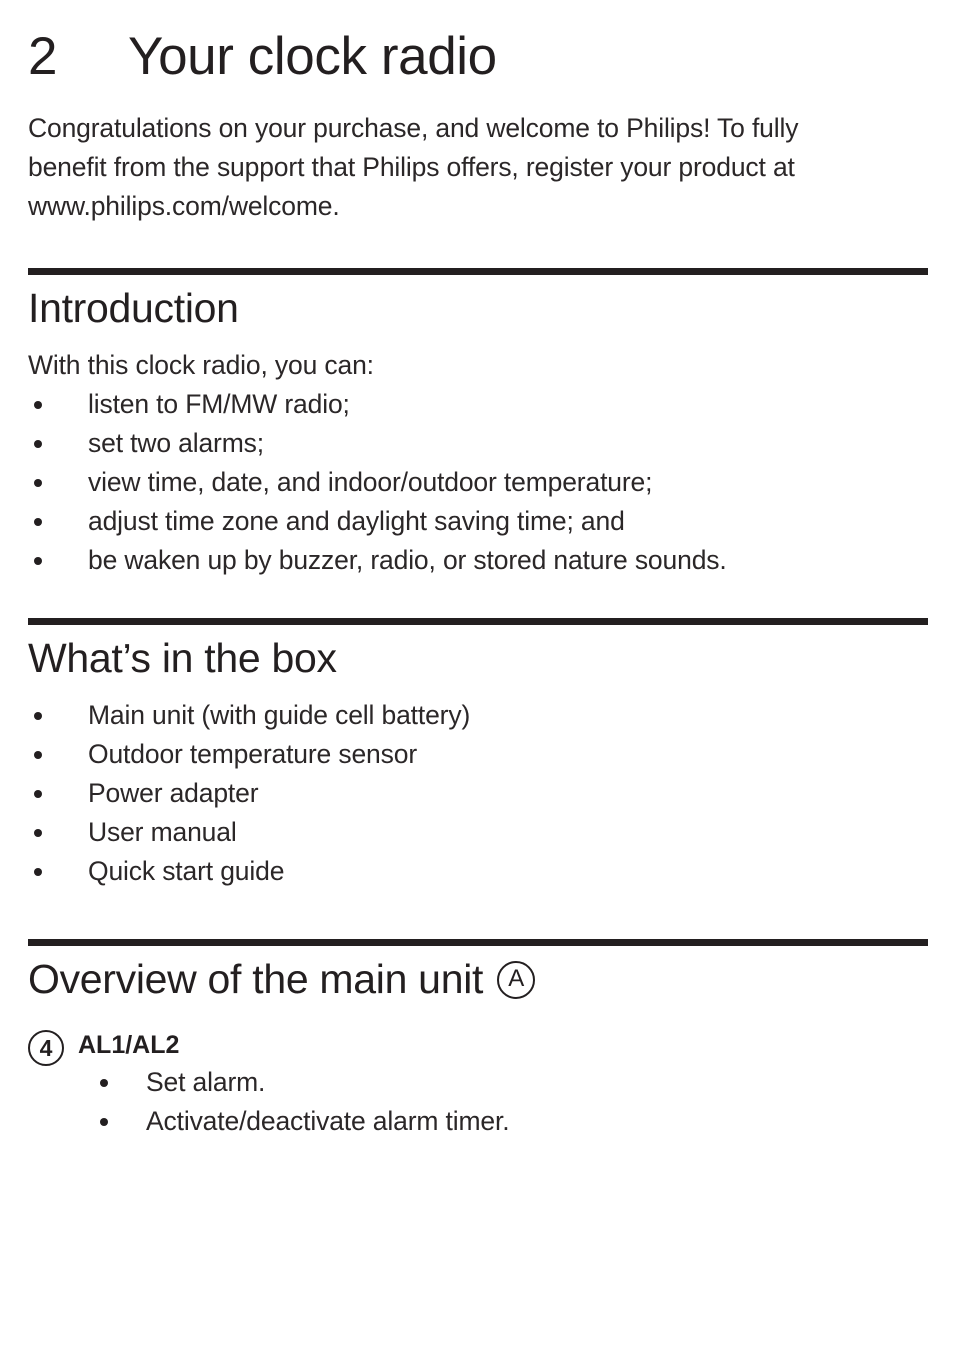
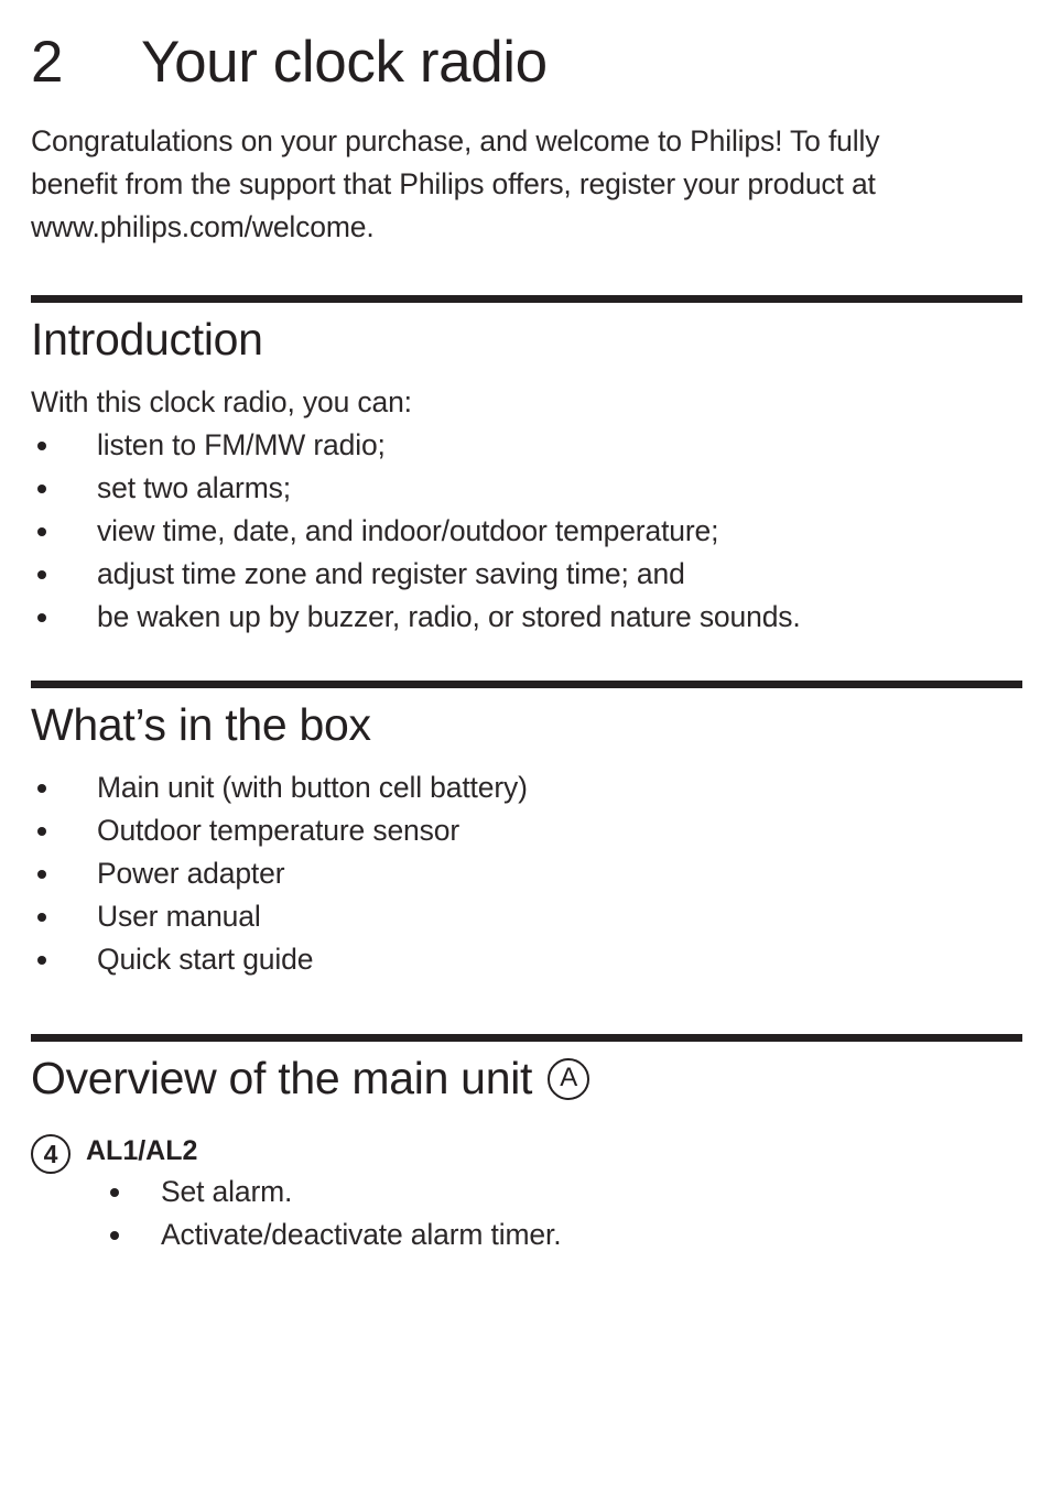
  2
  Your clock radio
  Congratulations on your purchase, and welcome to Philips! To fully benefit from the support that Philips offers, register your product at www.philips.com/welcome.
  Introduction
  With this clock radio, you can:
  listen to FM/MW radio;
  set two alarms;
  view time, date, and indoor/outdoor temperature;
- adjust time zone and daylight saving time; and
+ adjust time zone and register saving time; and
  be waken up by buzzer, radio, or stored nature sounds.
  What’s in the box
- Main unit (with guide cell battery)
+ Main unit (with button cell battery)
  Outdoor temperature sensor
  Power adapter
  User manual
  Quick start guide
  Overview of the main unit
  A
  4
  AL1/AL2
  Set alarm.
  Activate/deactivate alarm timer.
